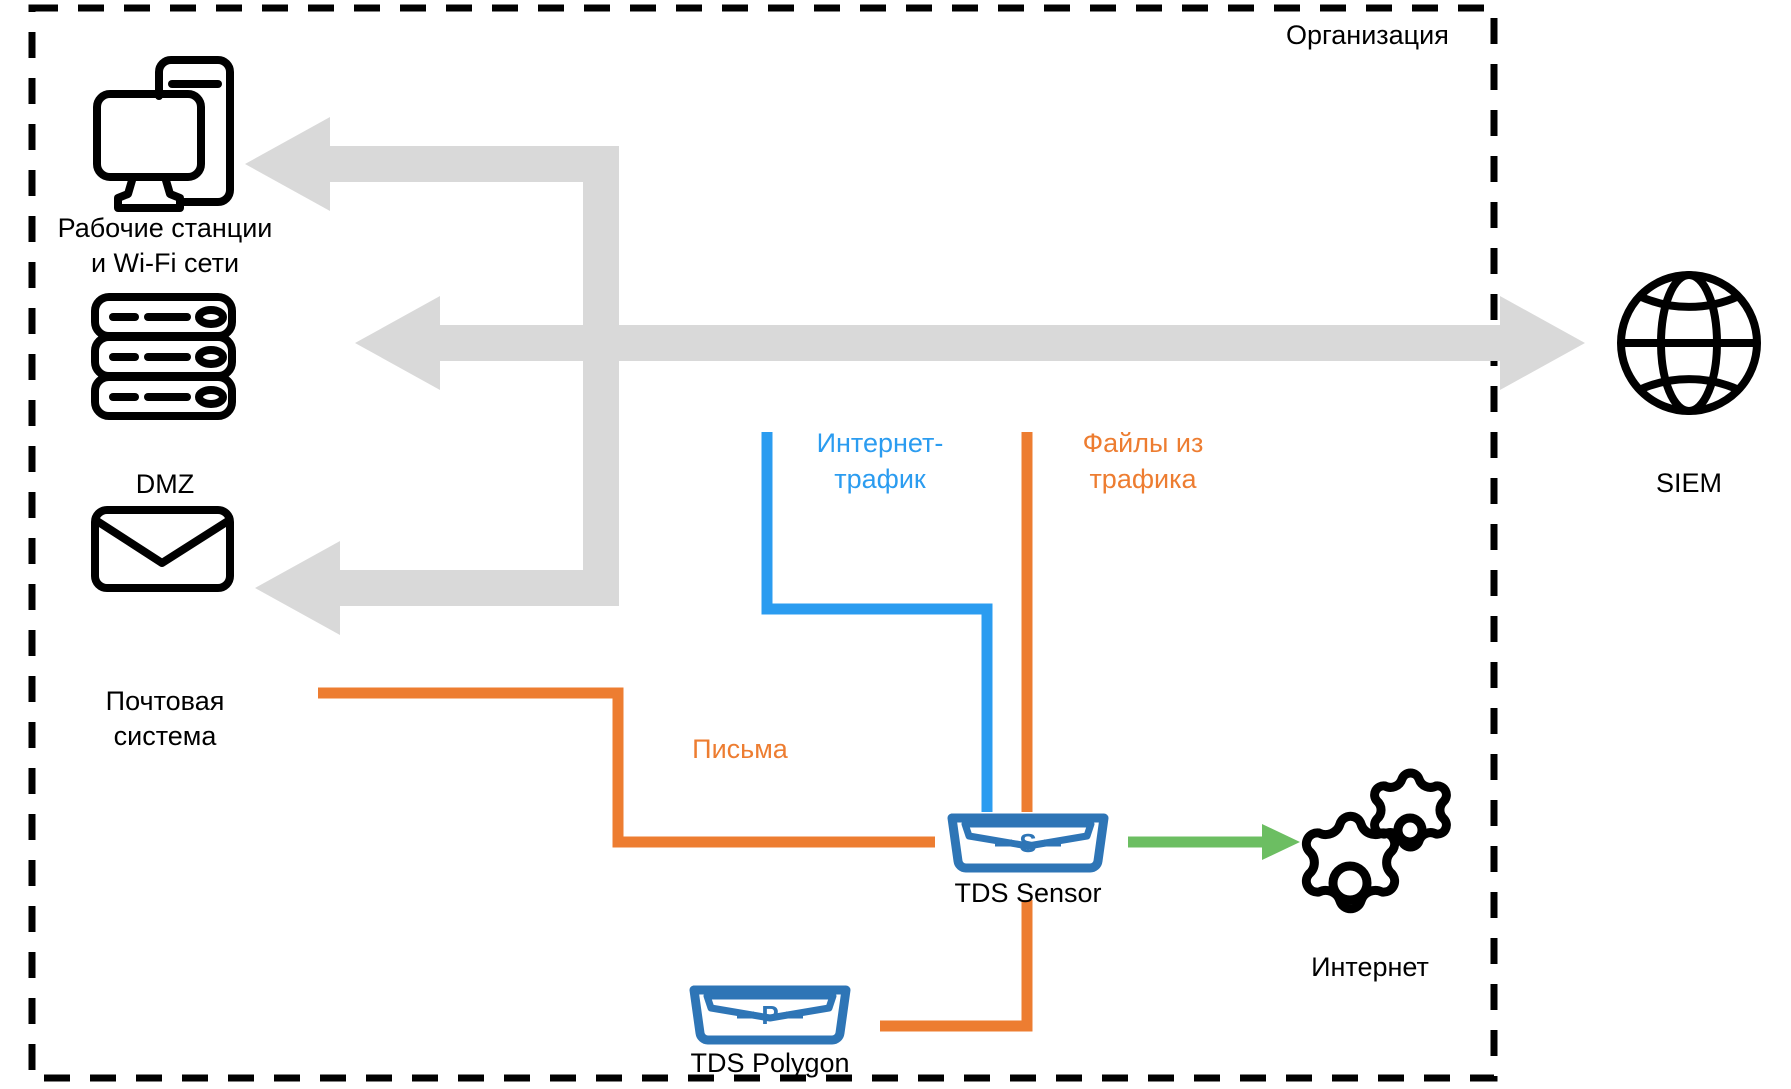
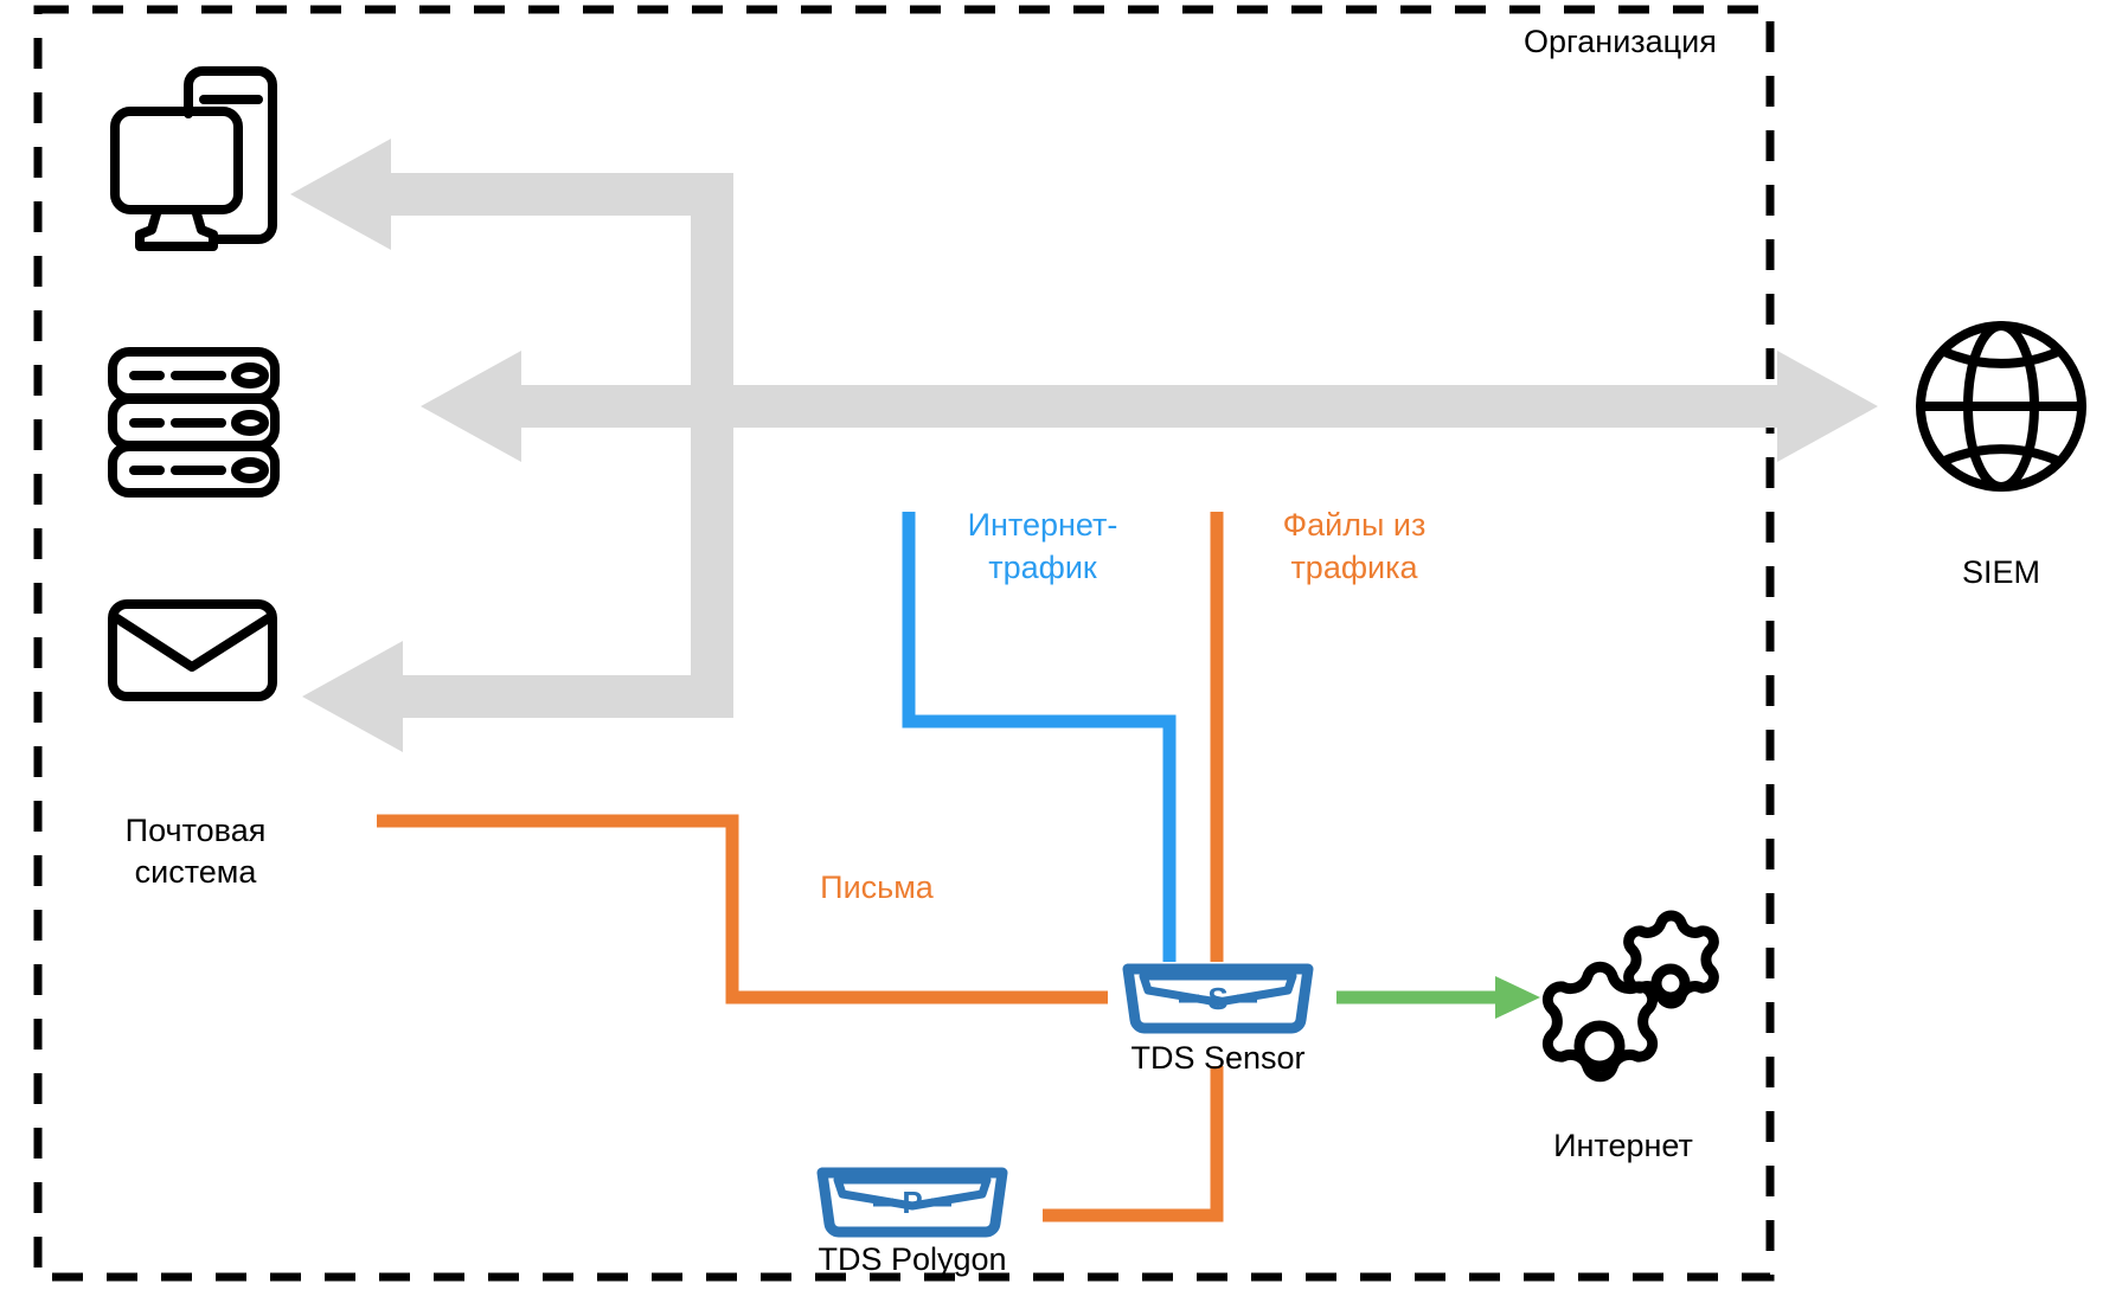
  S
  P
  Организация
- Рабочие станции
- и Wi-Fi сети
- DMZ
  Почтовая
  система
  SIEM
  TDS Sensor
  TDS Polygon
  Интернет
  Интернет-
  трафик
  Файлы из
  трафика
  Письма
